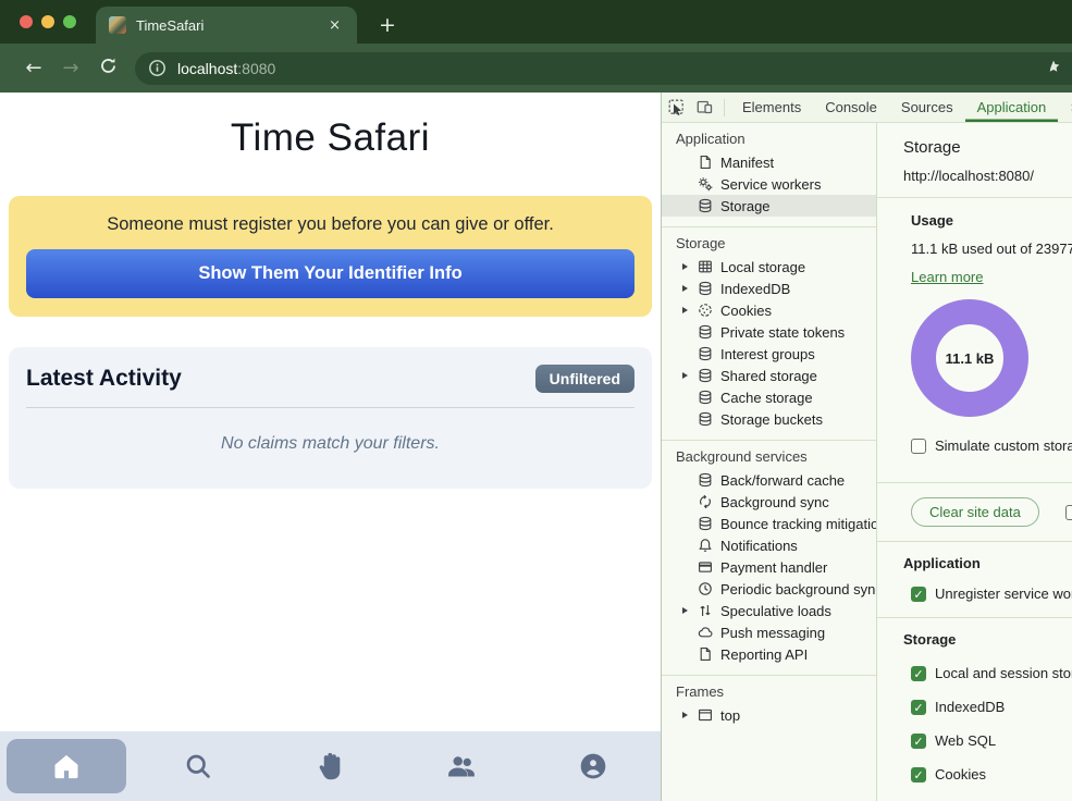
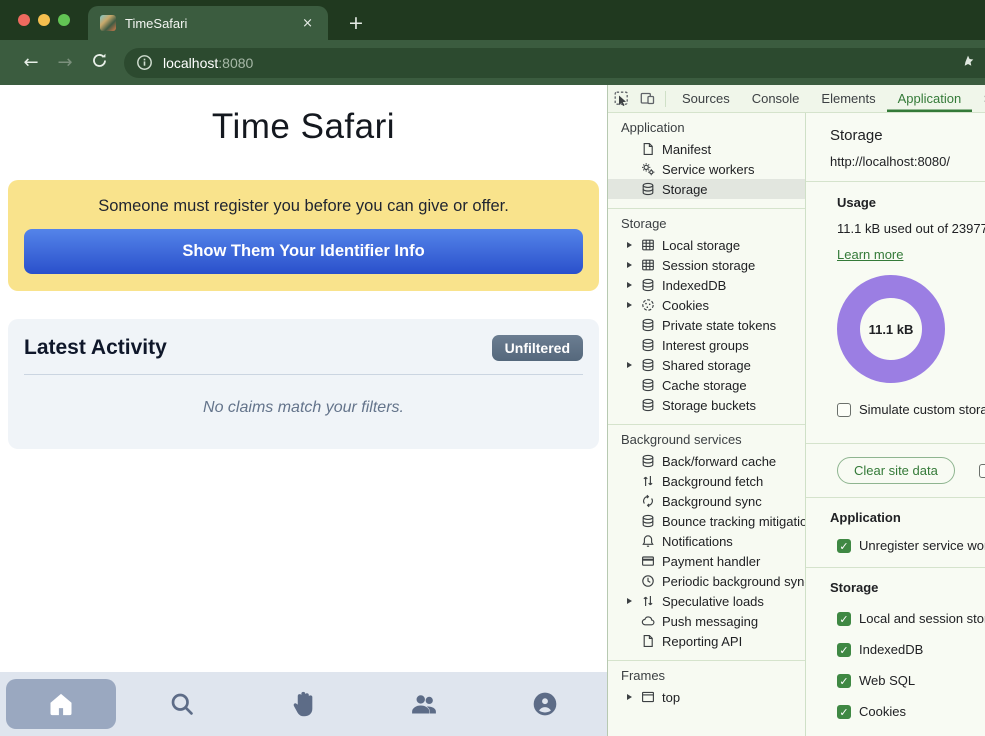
  TimeSafari
  ×
  +
  ←
  →
  localhost:8080
  Time Safari
  Someone must register you before you can give or offer.
  Show Them Your Identifier Info
  Latest Activity
  Unfiltered
  No claims match your filters.
- Elements
+ Sources
  Console
- Sources
+ Elements
  Application
  Application
  Manifest
  Service workers
  Storage
  Storage
  Local storage
+ Session storage
  IndexedDB
  Cookies
  Private state tokens
  Interest groups
  Shared storage
  Cache storage
  Storage buckets
  Background services
  Back/forward cache
+ Background fetch
  Background sync
  Bounce tracking mitigatio
  Notifications
  Payment handler
  Periodic background syn
  Speculative loads
  Push messaging
  Reporting API
  Frames
  top
  Storage
  http://localhost:8080/
  Usage
  11.1 kB used out of 23977
  Learn more
  11.1 kB
  Simulate custom stora
  Clear site data
  Application
  ✓
  Unregister service wo
  Storage
  ✓
  Local and session sto
  ✓
  IndexedDB
  ✓
  Web SQL
  ✓
  Cookies
